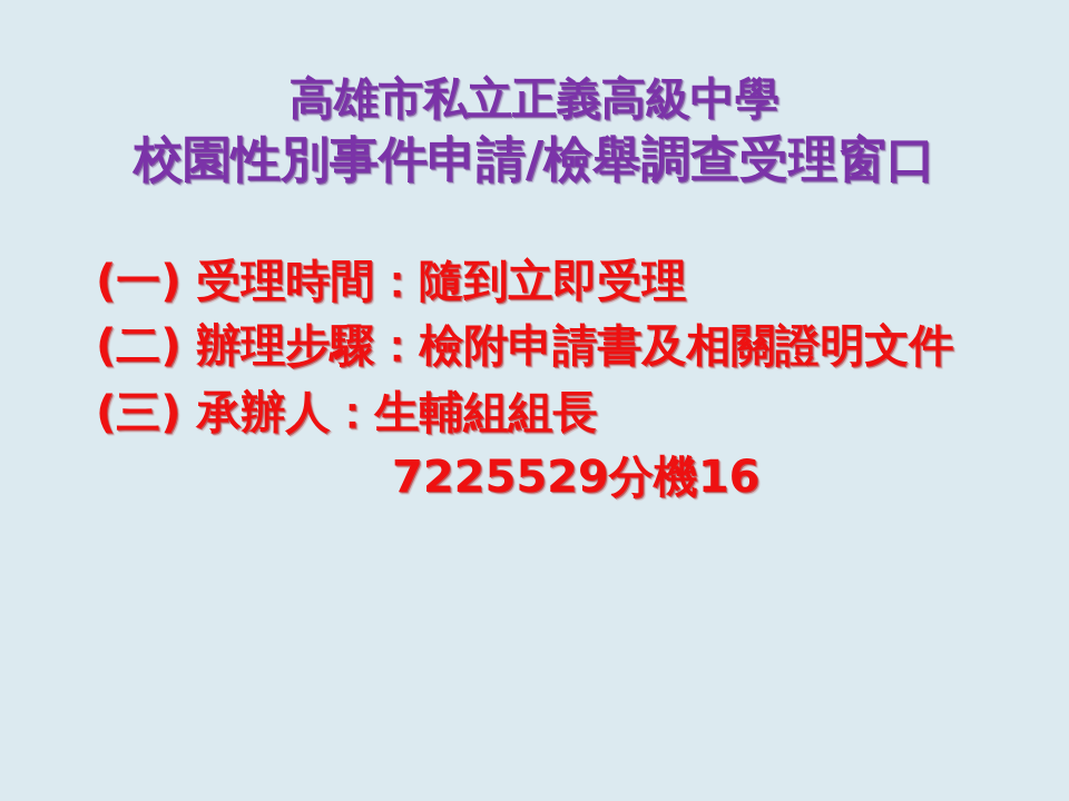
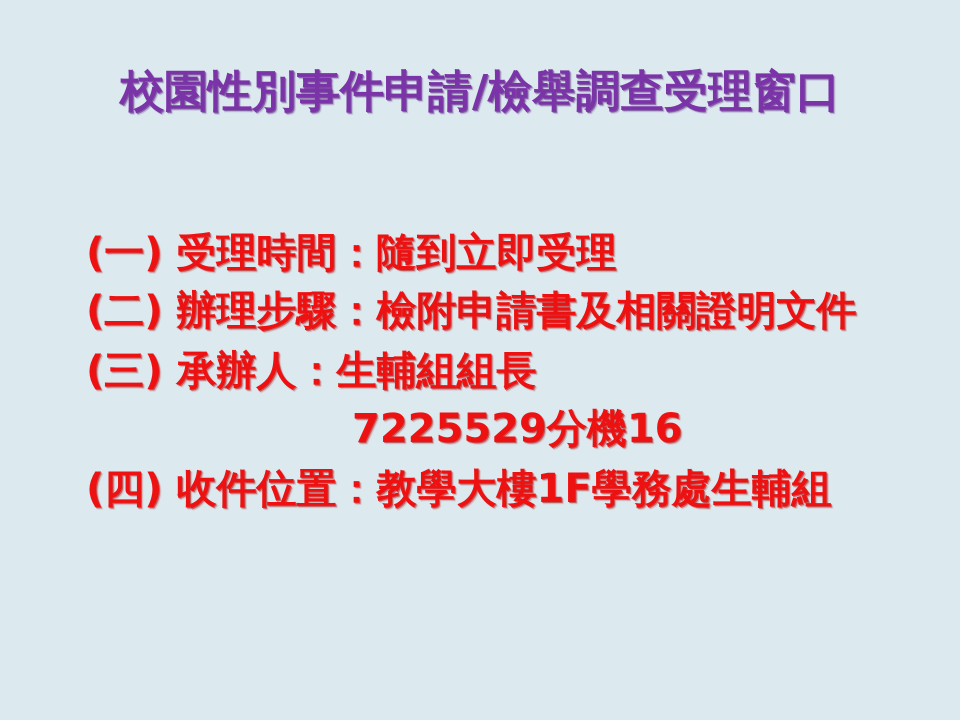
- 高雄市私立正義高級中學
  校園性別事件申請/檢舉調查受理窗口
  (一) 受理時間：隨到立即受理
  (二) 辦理步驟：檢附申請書及相關證明文件
  (三) 承辦人：生輔組組長
  7225529分機16
+ (四) 收件位置：教學大樓1F學務處生輔組
